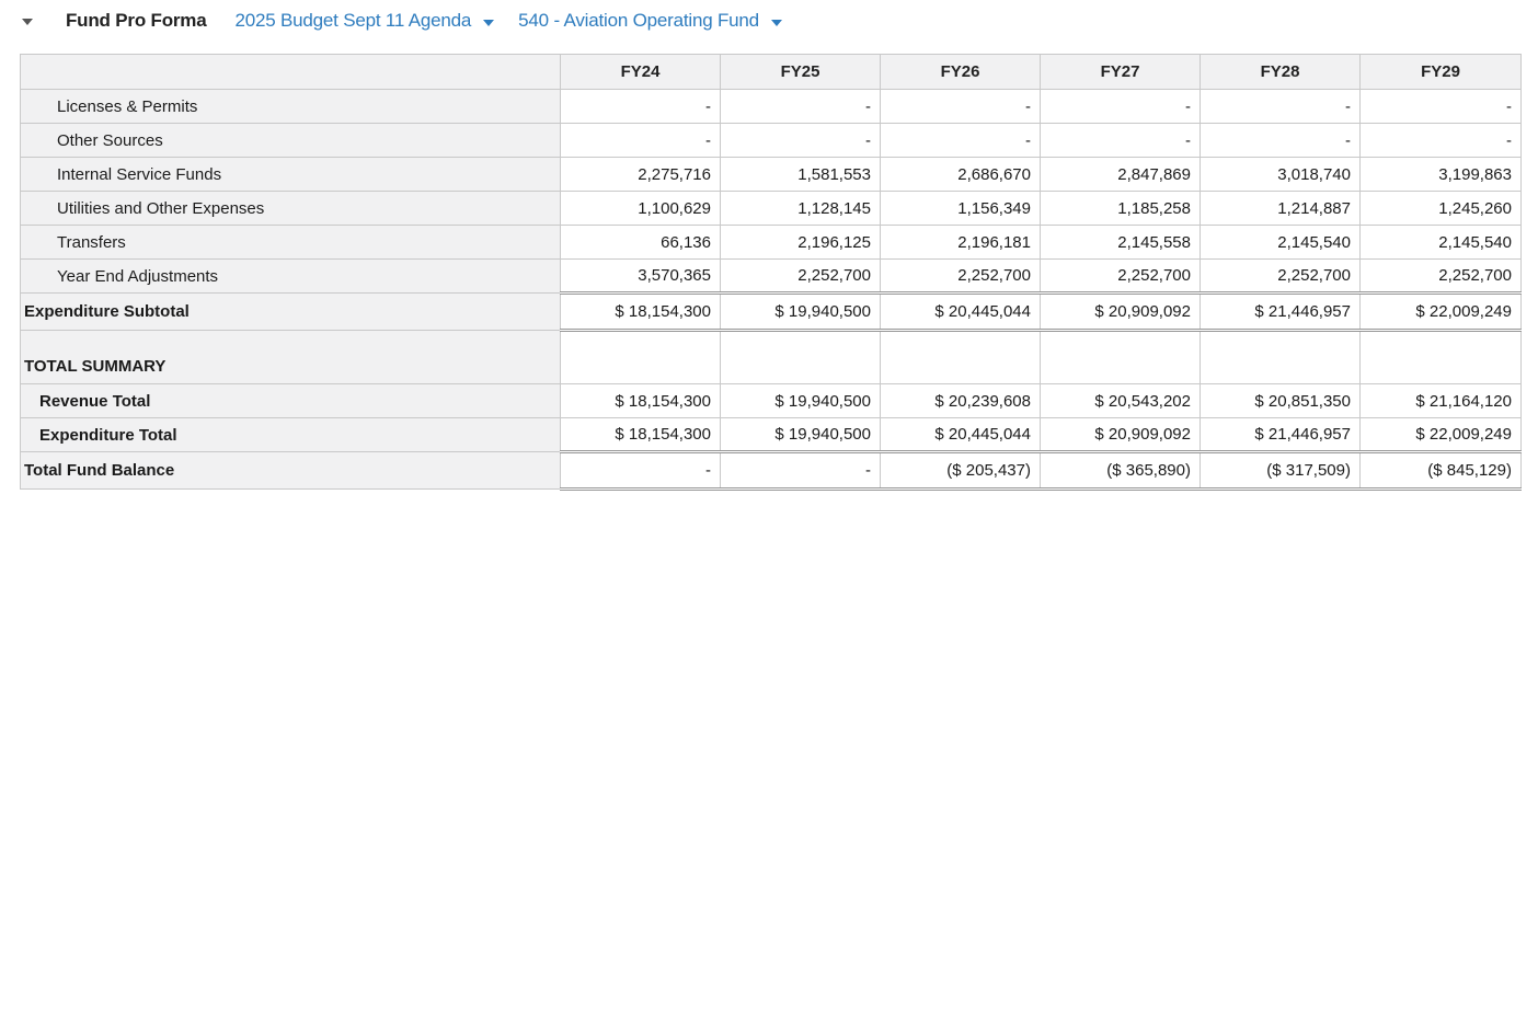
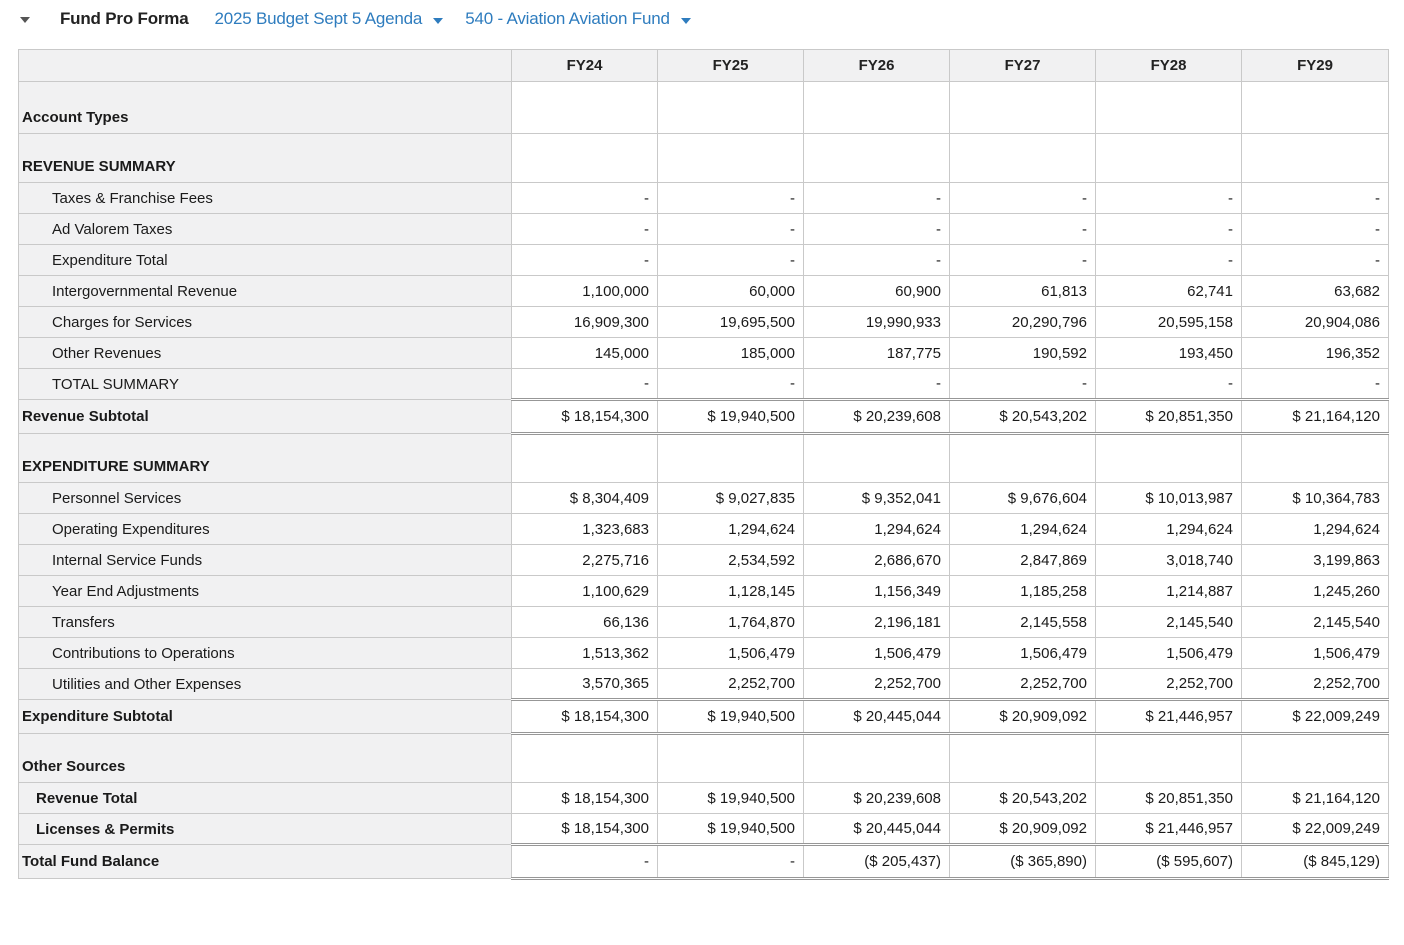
  Fund Pro Forma
- 2025 Budget Sept 11 Agenda
+ 2025 Budget Sept 5 Agenda
- 540 - Aviation Operating Fund
+ 540 - Aviation Aviation Fund
  	FY24	FY25	FY26	FY27	FY28	FY29
+ Account Types
+ REVENUE SUMMARY
+ Taxes & Franchise Fees	-	-	-	-	-	-
+ Ad Valorem Taxes	-	-	-	-	-	-
- Licenses & Permits	-	-	-	-	-	-
+ Expenditure Total	-	-	-	-	-	-
+ Intergovernmental Revenue	1,100,000	60,000	60,900	61,813	62,741	63,682
+ Charges for Services	16,909,300	19,695,500	19,990,933	20,290,796	20,595,158	20,904,086
+ Other Revenues	145,000	185,000	187,775	190,592	193,450	196,352
- Other Sources	-	-	-	-	-	-
+ TOTAL SUMMARY	-	-	-	-	-	-
+ Revenue Subtotal	$ 18,154,300	$ 19,940,500	$ 20,239,608	$ 20,543,202	$ 20,851,350	$ 21,164,120
+ EXPENDITURE SUMMARY
+ Personnel Services	$ 8,304,409	$ 9,027,835	$ 9,352,041	$ 9,676,604	$ 10,013,987	$ 10,364,783
+ Operating Expenditures	1,323,683	1,294,624	1,294,624	1,294,624	1,294,624	1,294,624
- Internal Service Funds	2,275,716	1,581,553	2,686,670	2,847,869	3,018,740	3,199,863
+ Internal Service Funds	2,275,716	2,534,592	2,686,670	2,847,869	3,018,740	3,199,863
- Utilities and Other Expenses	1,100,629	1,128,145	1,156,349	1,185,258	1,214,887	1,245,260
+ Year End Adjustments	1,100,629	1,128,145	1,156,349	1,185,258	1,214,887	1,245,260
- Transfers	66,136	2,196,125	2,196,181	2,145,558	2,145,540	2,145,540
+ Transfers	66,136	1,764,870	2,196,181	2,145,558	2,145,540	2,145,540
+ Contributions to Operations	1,513,362	1,506,479	1,506,479	1,506,479	1,506,479	1,506,479
- Year End Adjustments	3,570,365	2,252,700	2,252,700	2,252,700	2,252,700	2,252,700
+ Utilities and Other Expenses	3,570,365	2,252,700	2,252,700	2,252,700	2,252,700	2,252,700
  Expenditure Subtotal	$ 18,154,300	$ 19,940,500	$ 20,445,044	$ 20,909,092	$ 21,446,957	$ 22,009,249
- TOTAL SUMMARY
+ Other Sources
  Revenue Total	$ 18,154,300	$ 19,940,500	$ 20,239,608	$ 20,543,202	$ 20,851,350	$ 21,164,120
- Expenditure Total	$ 18,154,300	$ 19,940,500	$ 20,445,044	$ 20,909,092	$ 21,446,957	$ 22,009,249
+ Licenses & Permits	$ 18,154,300	$ 19,940,500	$ 20,445,044	$ 20,909,092	$ 21,446,957	$ 22,009,249
- Total Fund Balance	-	-	($ 205,437)	($ 365,890)	($ 317,509)	($ 845,129)
+ Total Fund Balance	-	-	($ 205,437)	($ 365,890)	($ 595,607)	($ 845,129)
